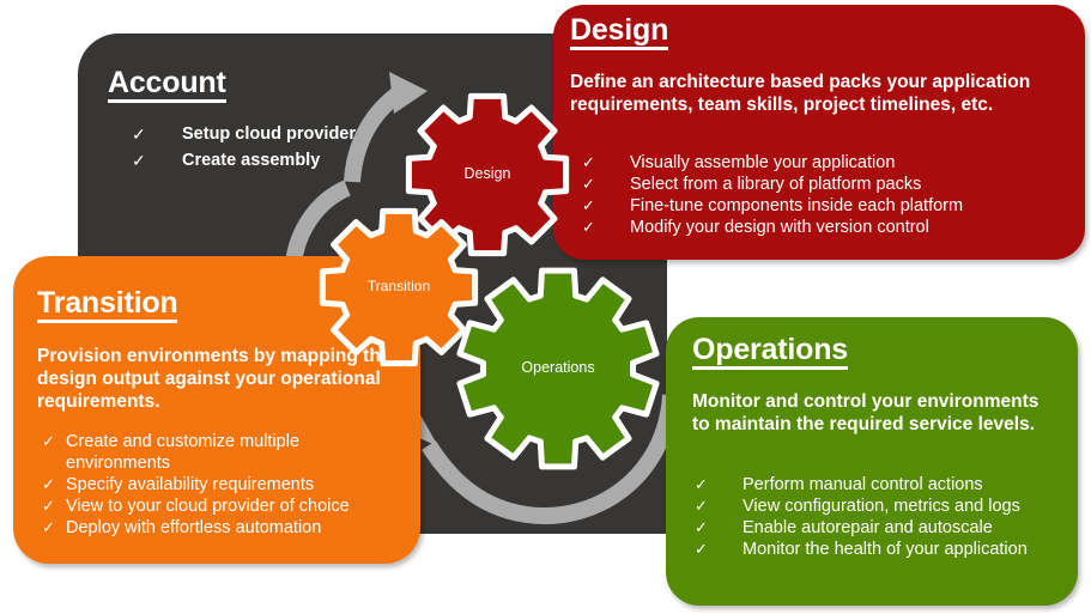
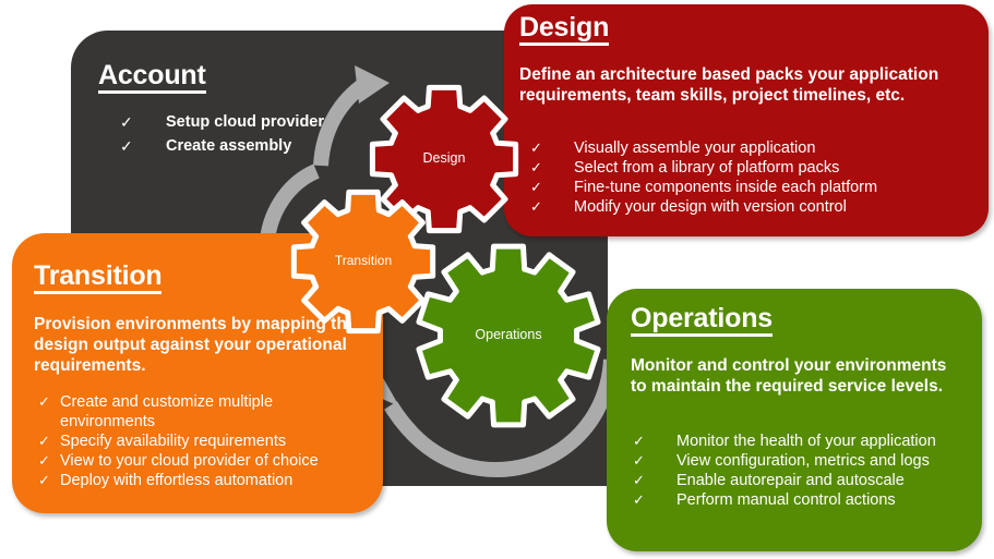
  Account
  ✓
  Setup cloud provider
  ✓
  Create assembly
  Design
  Define an architecture based packs your application requirements, team skills, project timelines, etc.
  ✓
  Visually assemble your application
  ✓
  Select from a library of platform packs
  ✓
  Fine-tune components inside each platform
  ✓
  Modify your design with version control
  Transition
  Provision environments by mapping th design output against your operational requirements.
  ✓
  Create and customize multiple environments
  ✓
  Specify availability requirements
  ✓
  View to your cloud provider of choice
  ✓
  Deploy with effortless automation
  Operations
  Monitor and control your environments to maintain the required service levels.
  ✓
- Perform manual control actions
+ Monitor the health of your application
  ✓
  View configuration, metrics and logs
  ✓
  Enable autorepair and autoscale
  ✓
- Monitor the health of your application
+ Perform manual control actions
  Design
  Transition
  Operations
